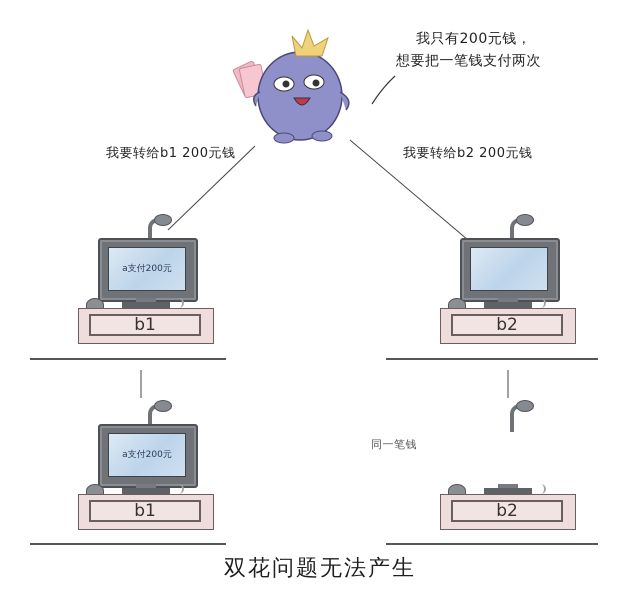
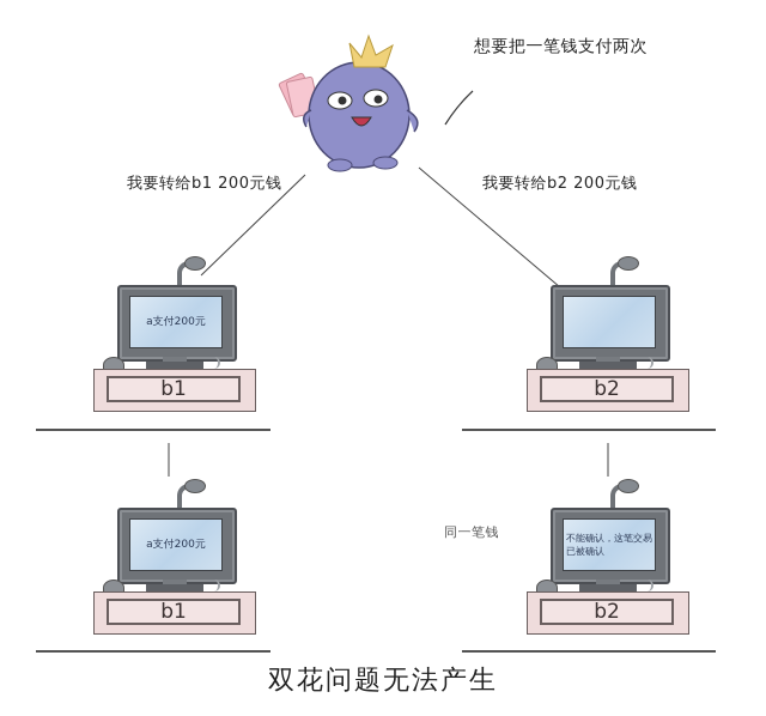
- 我只有200元钱，
  想要把一笔钱支付两次
  我要转给b1 200元钱
  我要转给b2 200元钱
  a支付200元
  b1
  b2
  a支付200元
  b1
  同一笔钱
+ 不能确认，这笔交易已被确认
  b2
  双花问题无法产生
